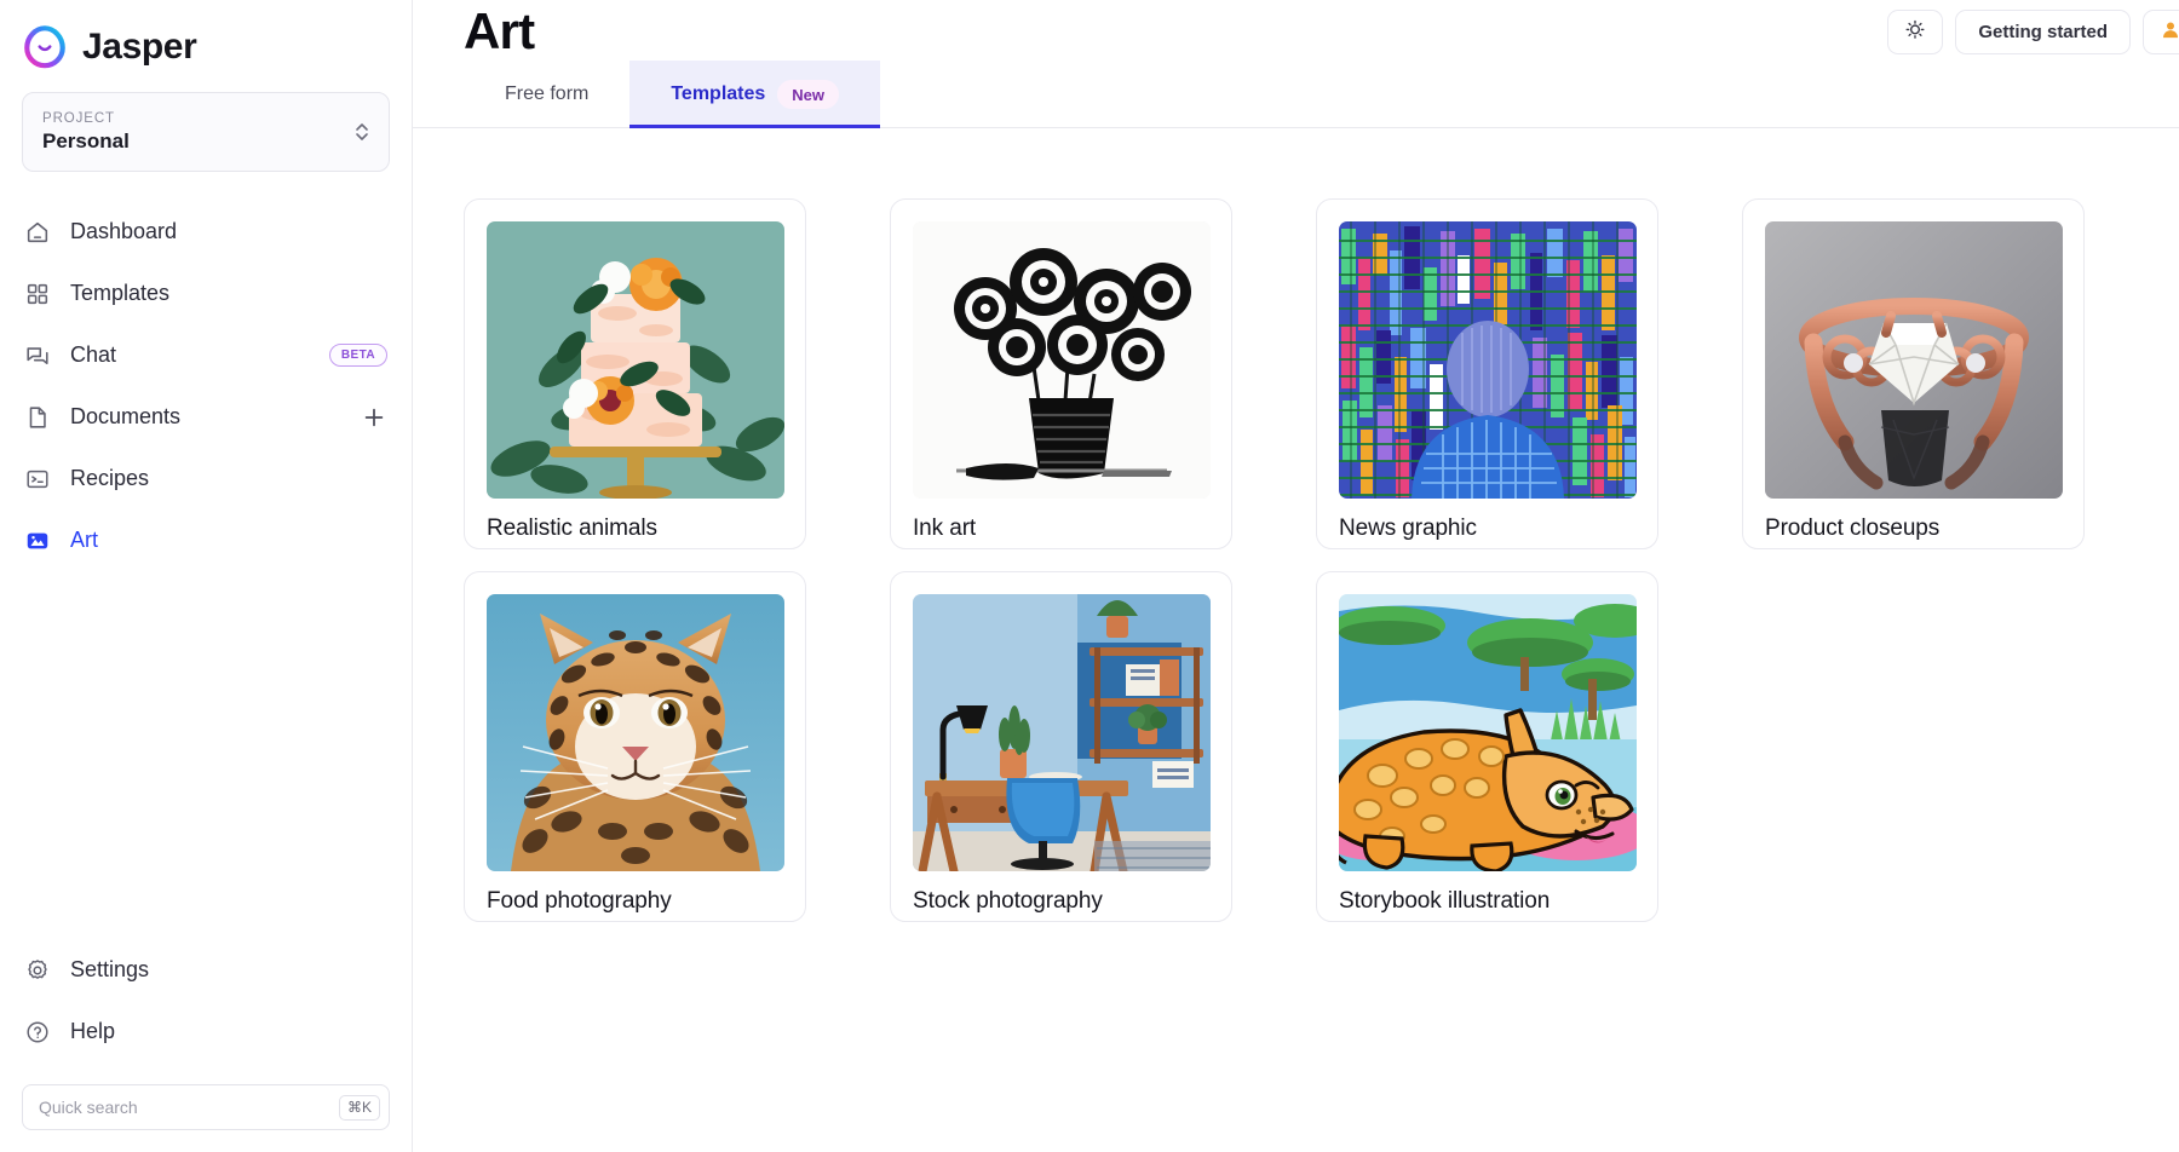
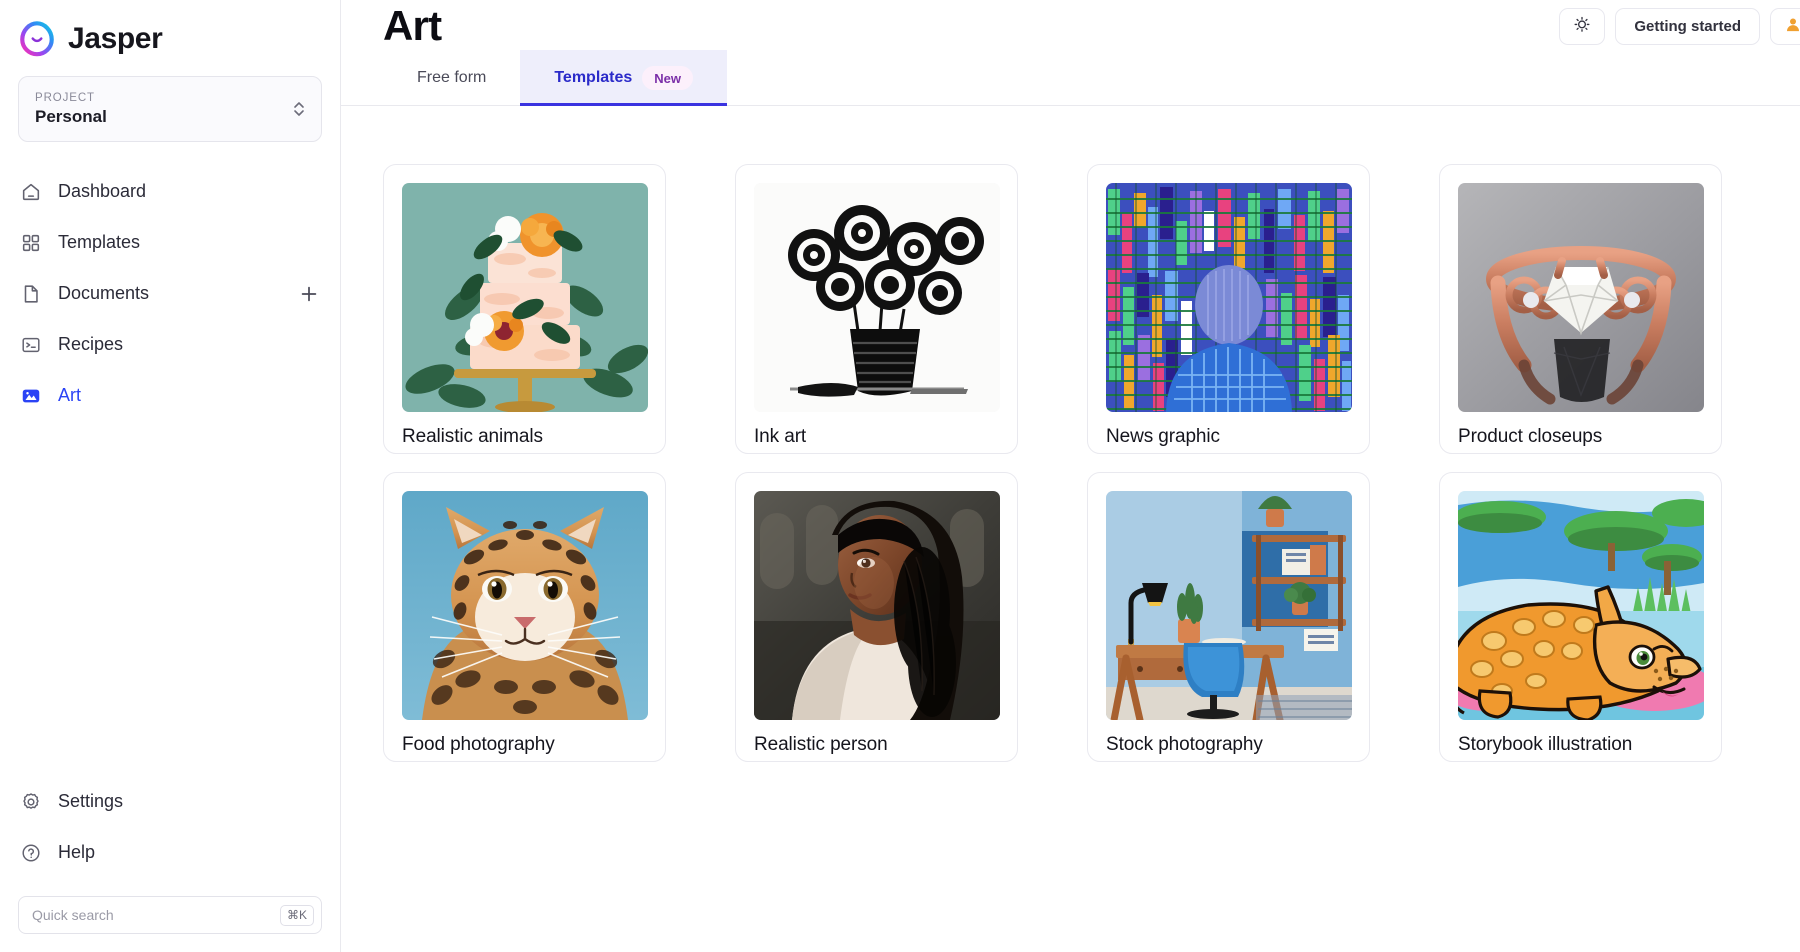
  Jasper
  PROJECT
  Personal
  Dashboard
  Templates
- Chat
- BETA
  Documents
  Recipes
  Art
  Settings
  Help
  Quick search
  ⌘K
  Art
  Getting started
  Free form
  Templates
  New
  Realistic animals
  Ink art
  News graphic
  Product closeups
  Food photography
+ Realistic person
  Stock photography
  Storybook illustration
